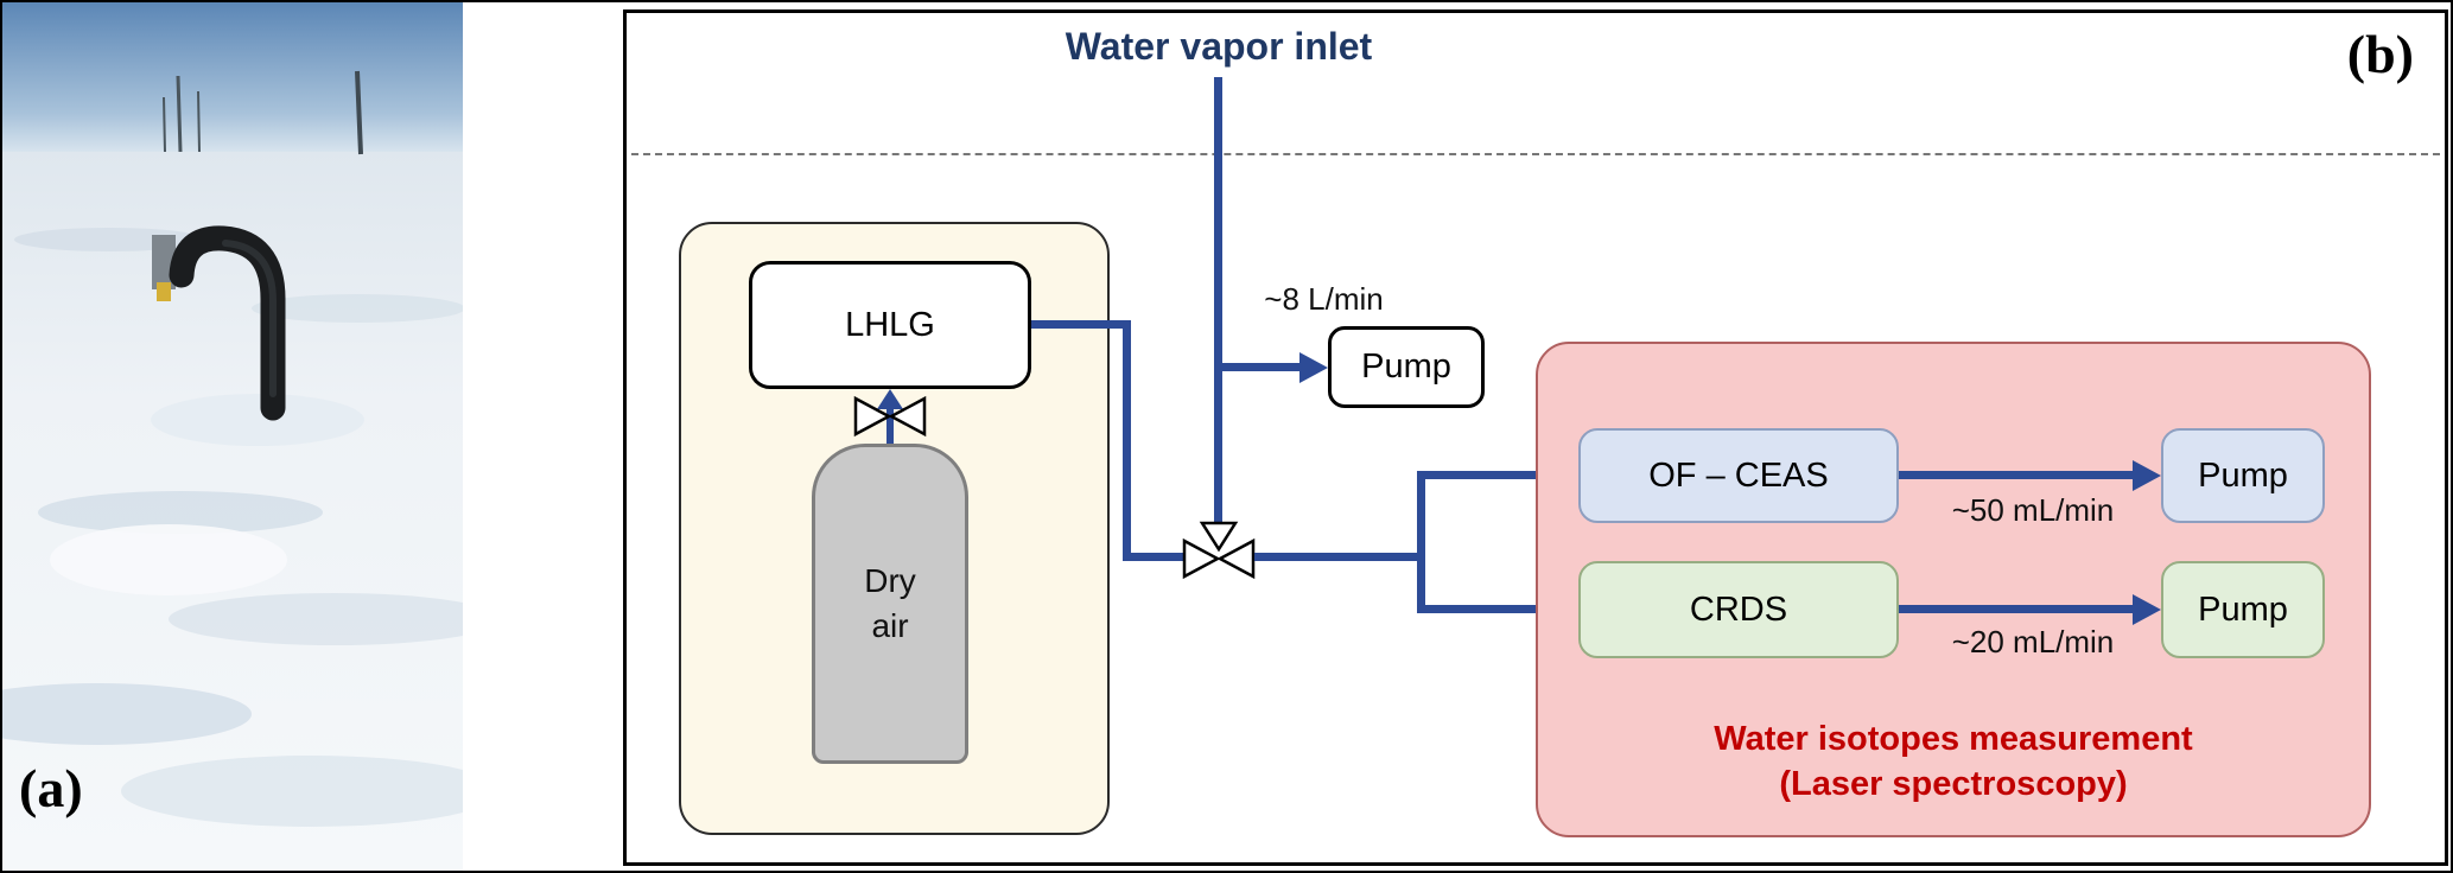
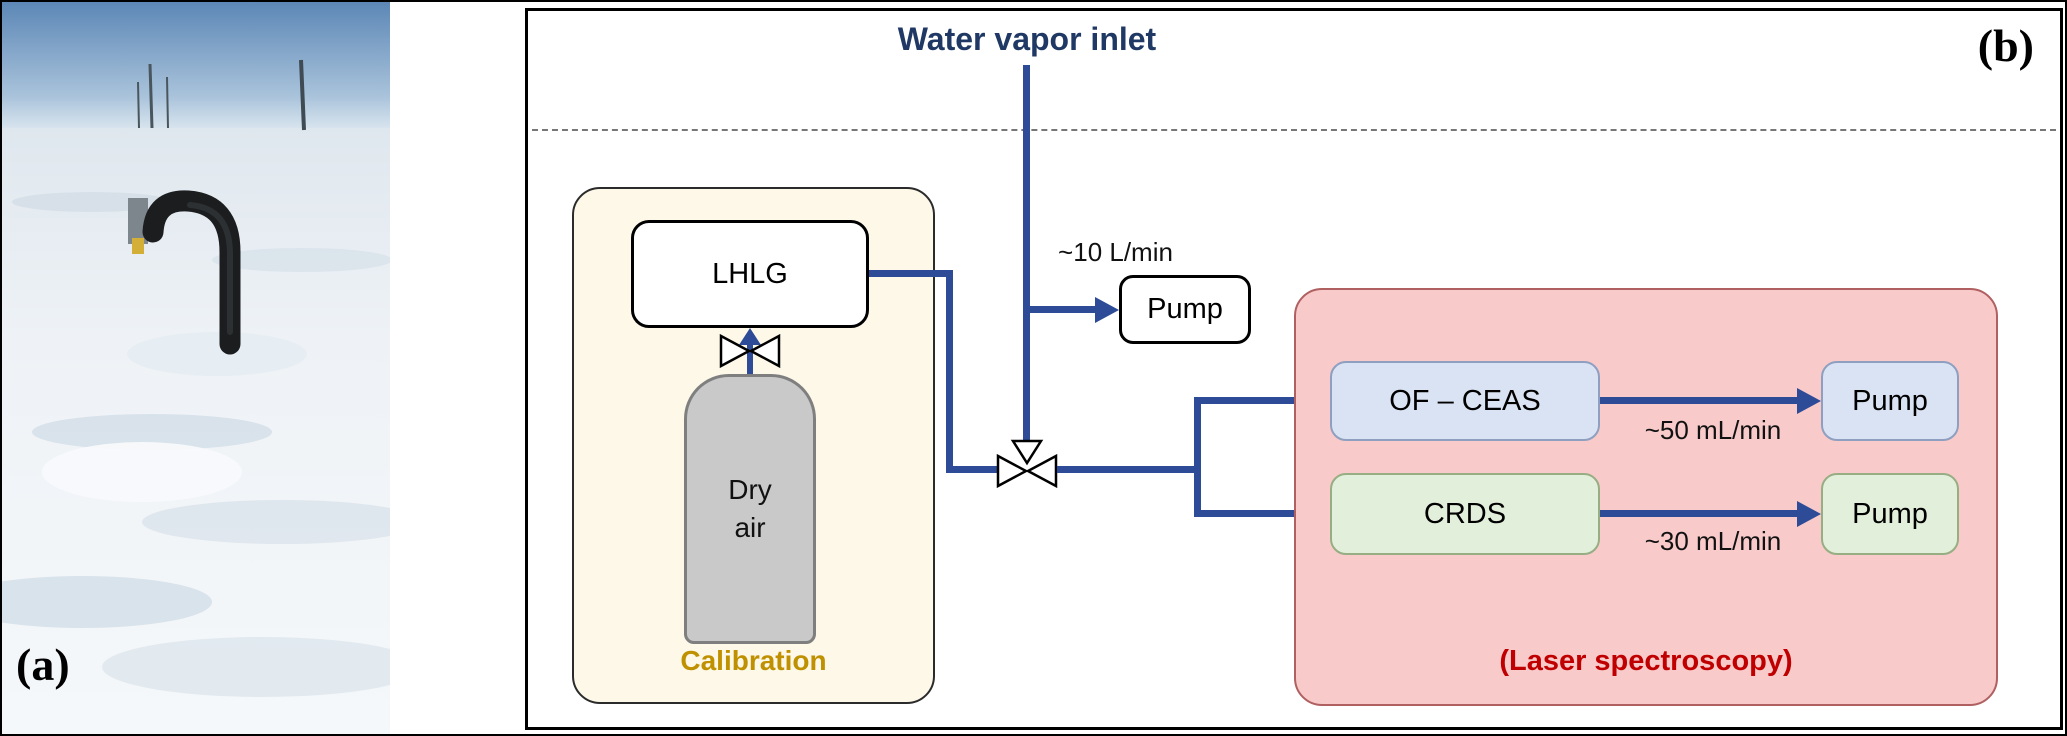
  (a)
  (b)
  Water vapor inlet
- ~8 L/min
+ ~10 L/min
  Pump
  LHLG
  Dry
  air
+ Calibration
  OF – CEAS
  ~50 mL/min
  Pump
  CRDS
- ~20 mL/min
+ ~30 mL/min
  Pump
- Water isotopes measurement
  (Laser spectroscopy)
